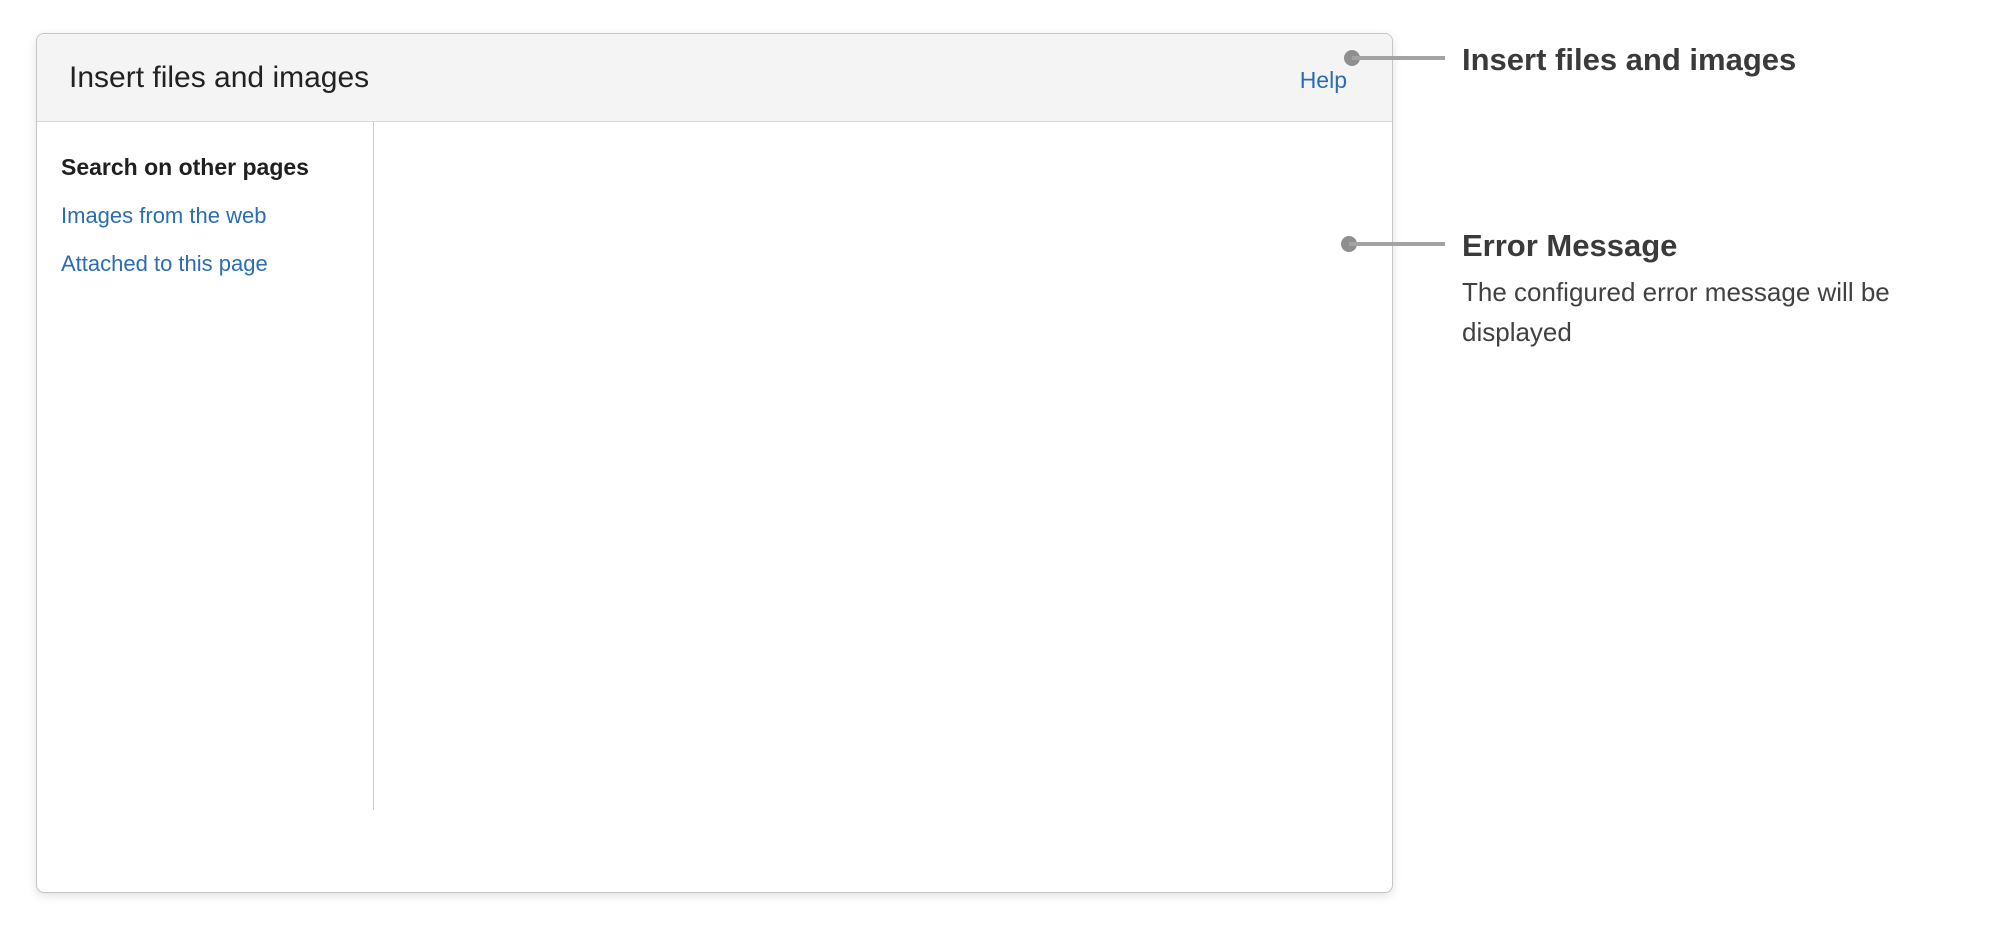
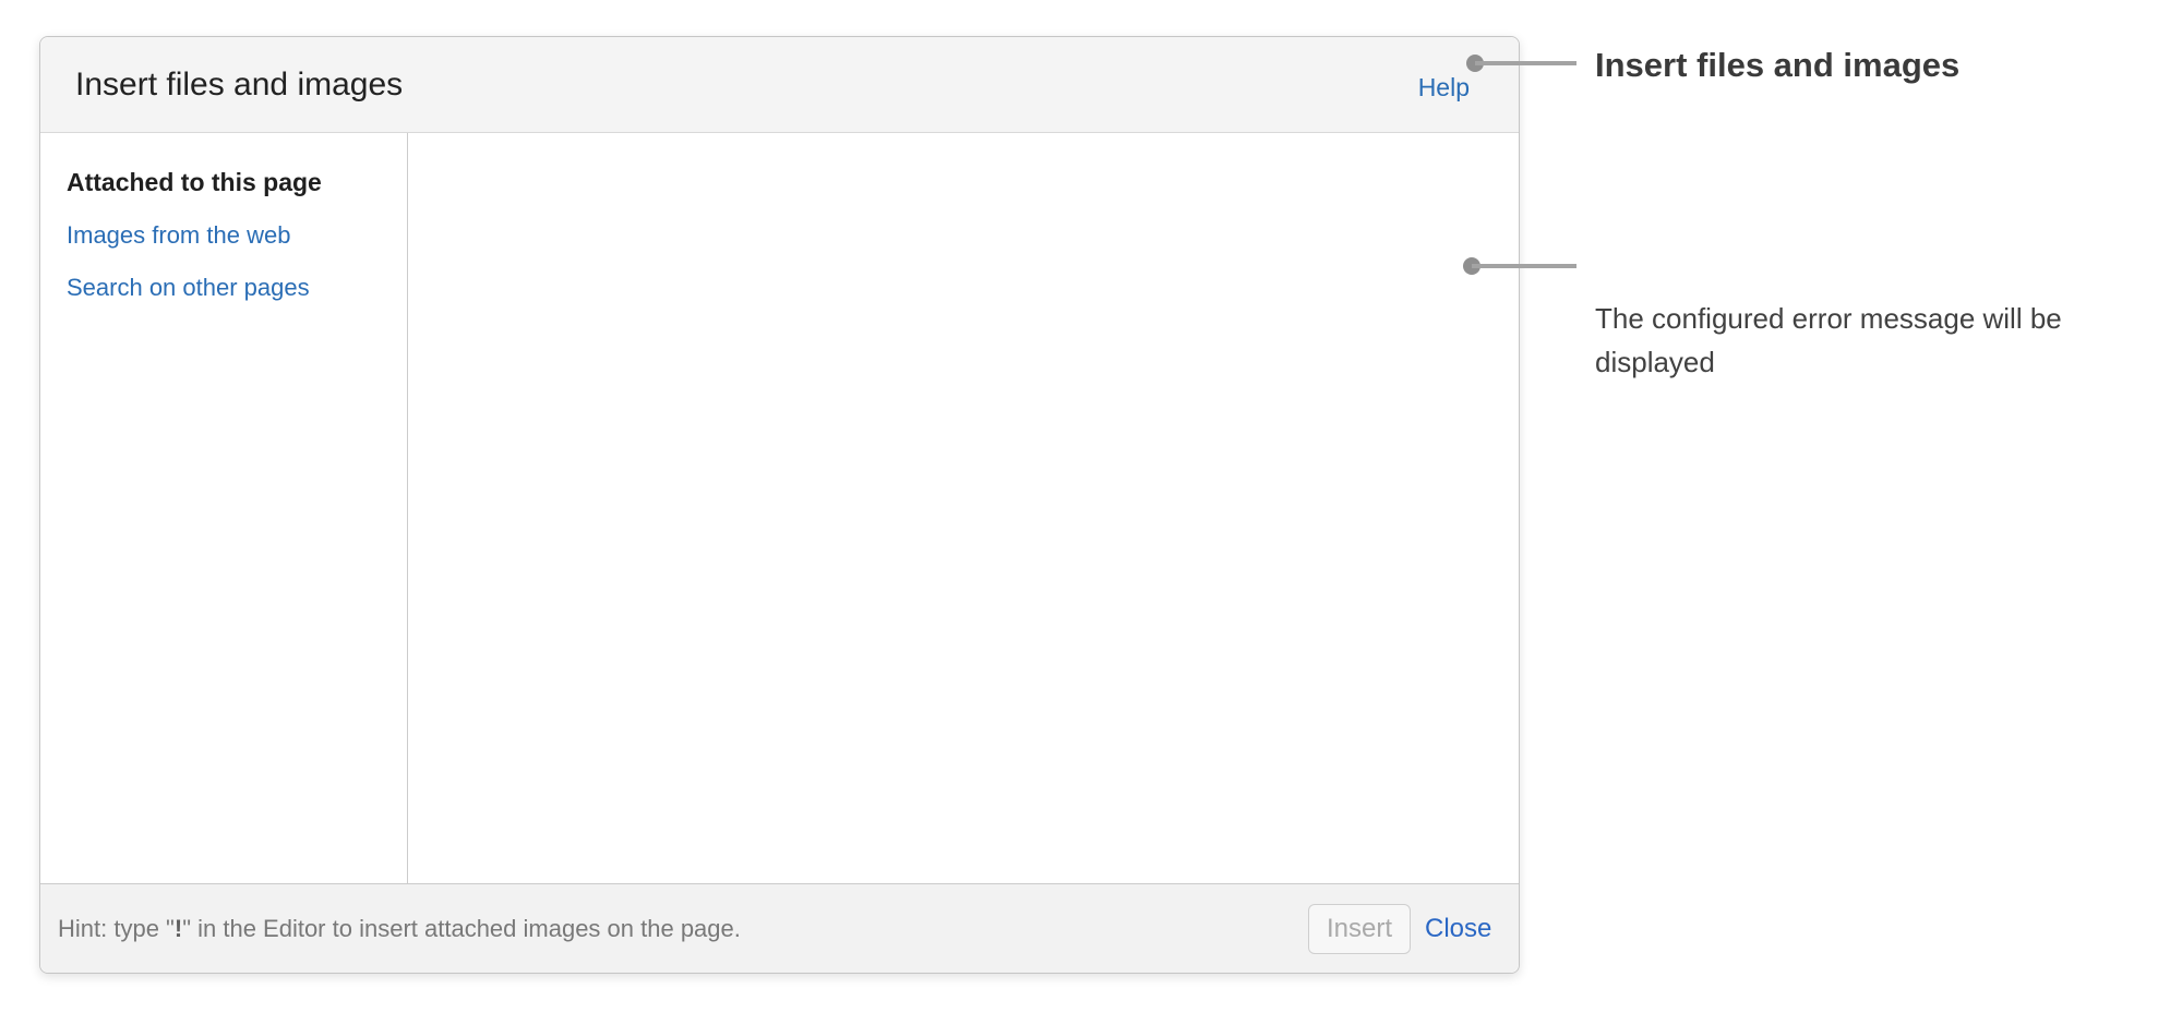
  Insert files and images
  Help
- Search on other pages
+ Attached to this page
  Images from the web
- Attached to this page
+ Search on other pages
+ Hint: type "!" in the Editor to insert attached images on the page.
+ Insert
+ Close
  Insert files and images
- Error Message
  The configured error message will be displayed
